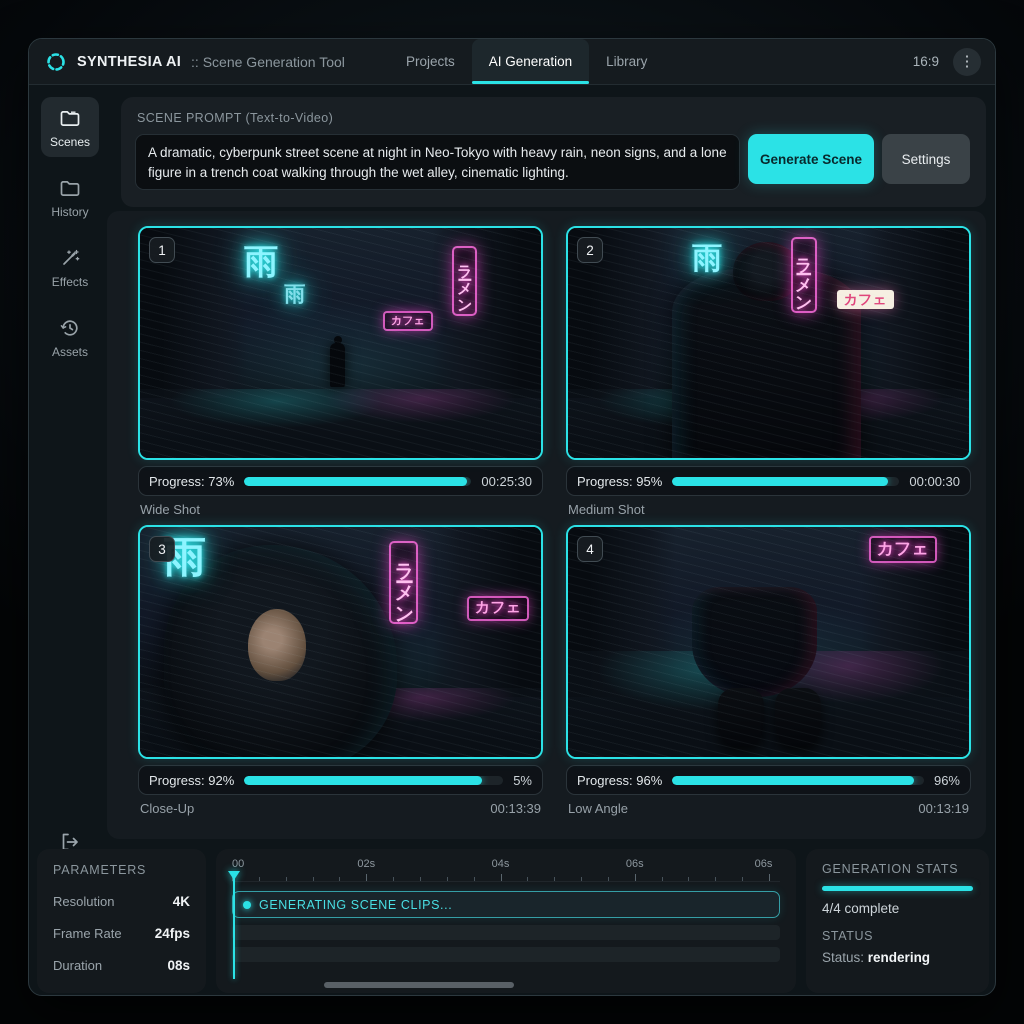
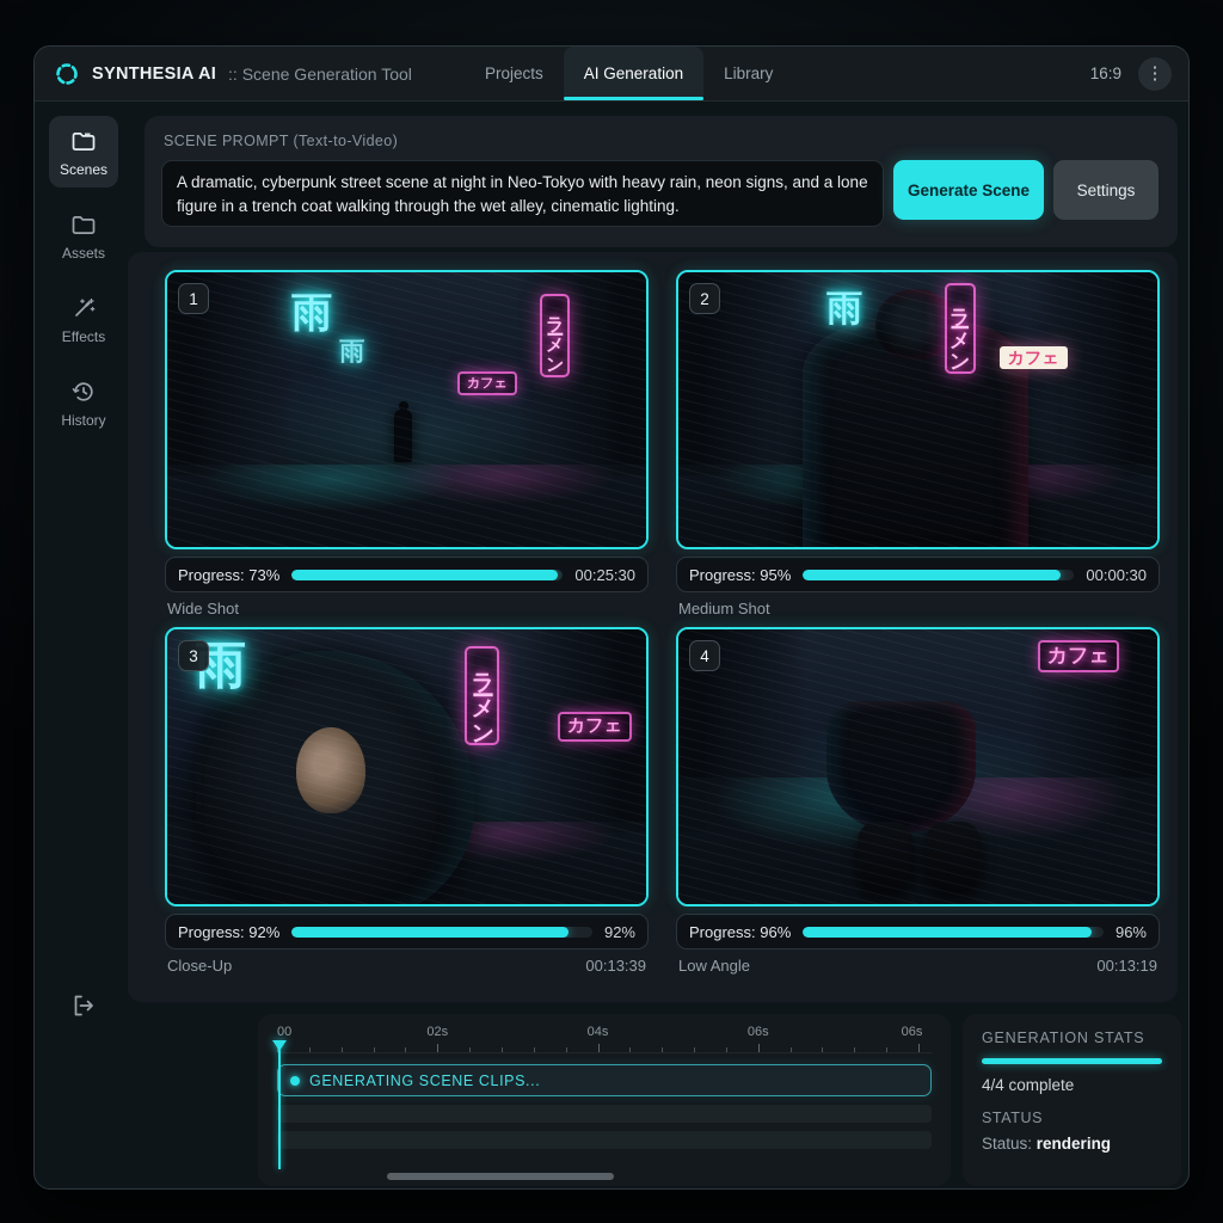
  SYNTHESIA AI
  :: Scene Generation Tool
  Projects
  AI Generation
  Library
  16:9
  ⋮
  Scenes
- History
+ Assets
  Effects
- Assets
+ History
  SCENE PROMPT (Text-to-Video)
  Generate Scene
  Settings
  1
  Progress: 73%
  00:25:30
  Wide Shot
  2
  Progress: 95%
  00:00:30
  Medium Shot
  3
  Progress: 92%
- 5%
+ 92%
  Close-Up
  00:13:39
  4
  Progress: 96%
  96%
  Low Angle
  00:13:19
- PARAMETERS
- Resolution
- 4K
- Frame Rate
- 24fps
- Duration
- 08s
  00
  02s
  04s
  06s
  06s
  GENERATING SCENE CLIPS...
  GENERATION STATS
  4/4 complete
  STATUS
  Status: rendering
